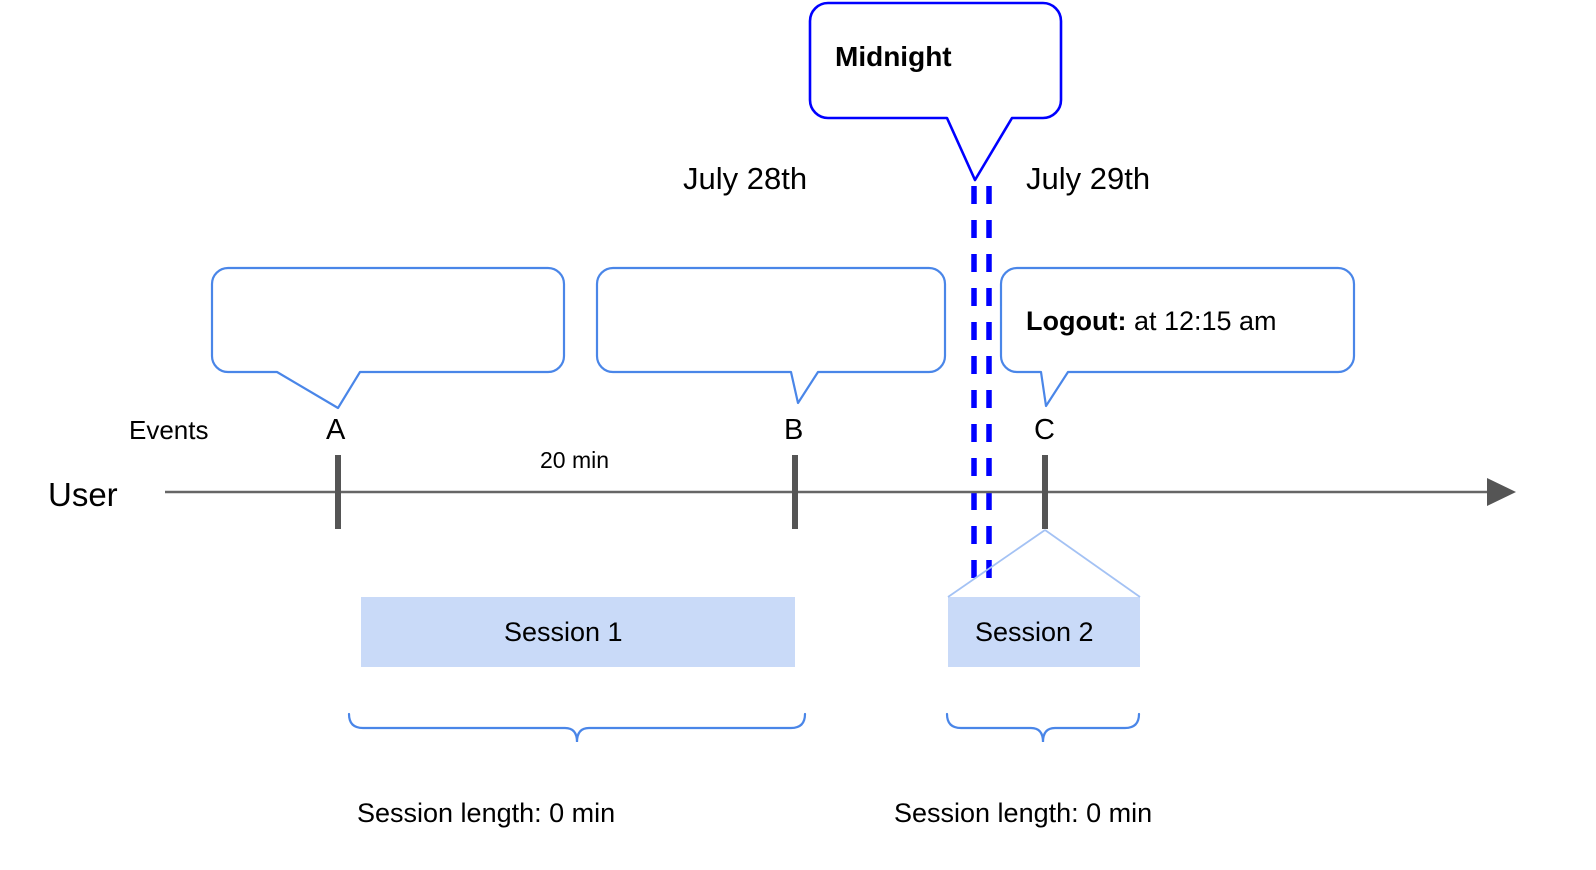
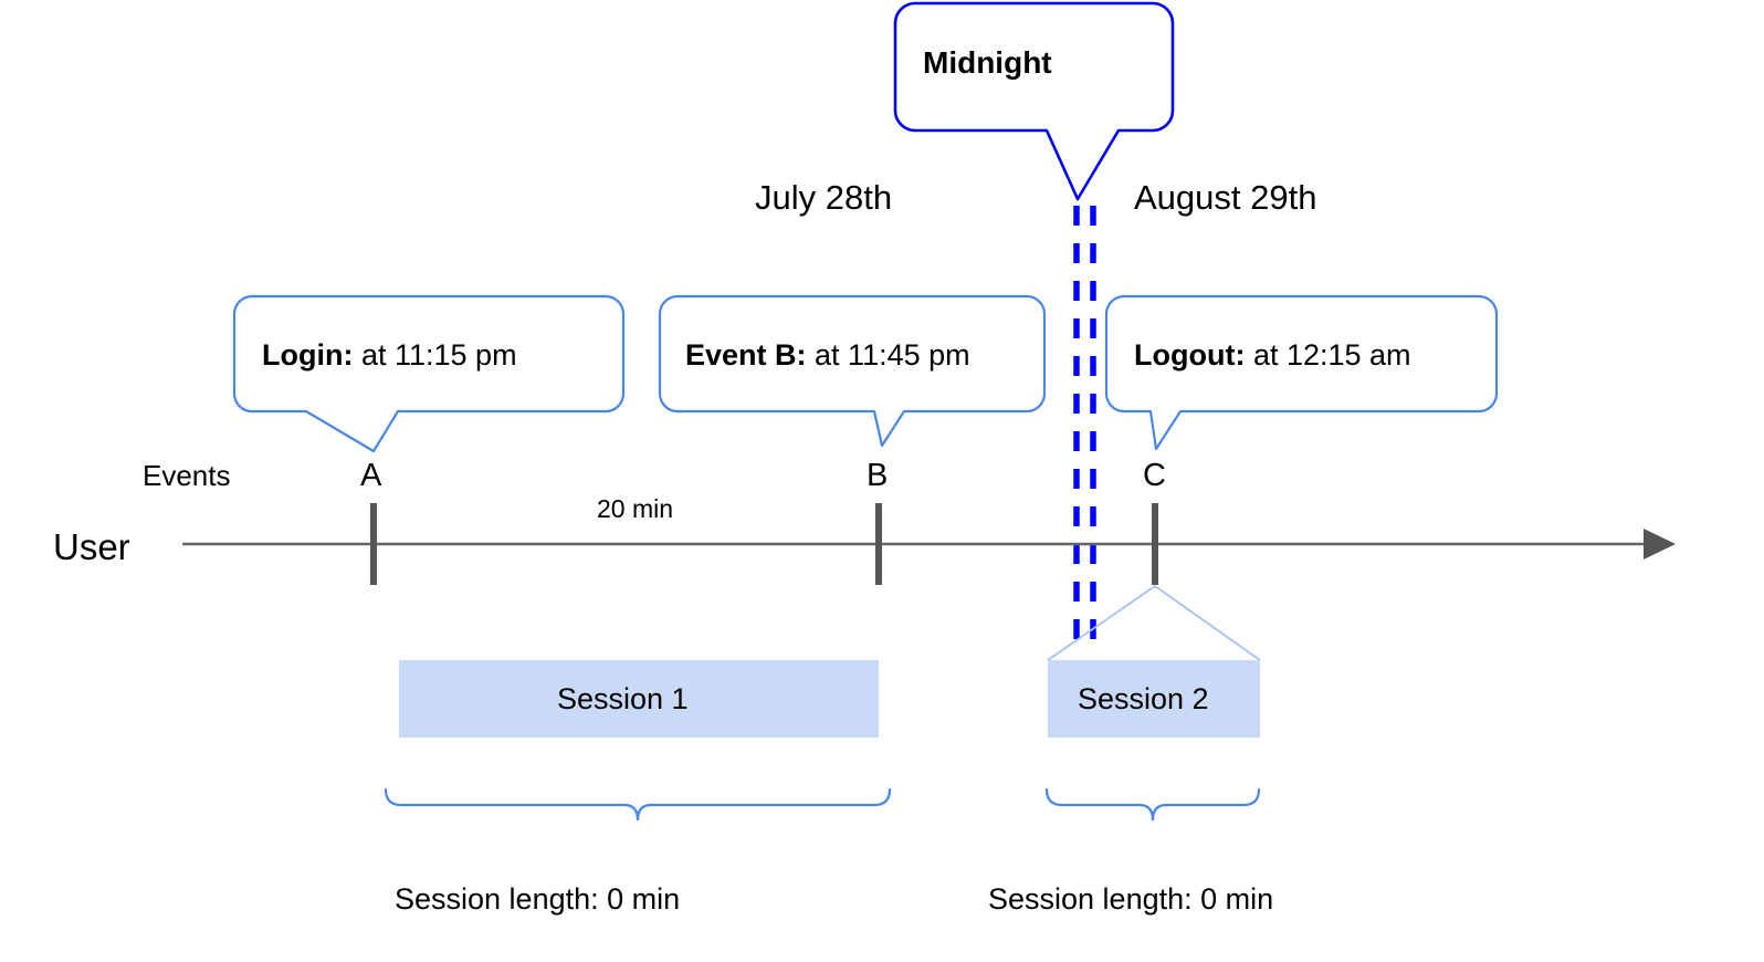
  Midnight
  July 28th
- July 29th
+ August 29th
+ Login: at 11:15 pm
+ Event B: at 11:45 pm
  Logout: at 12:15 am
  User
  Events
  A
  B
  C
  20 min
  Session 1
  Session 2
  Session length: 0 min
  Session length: 0 min
